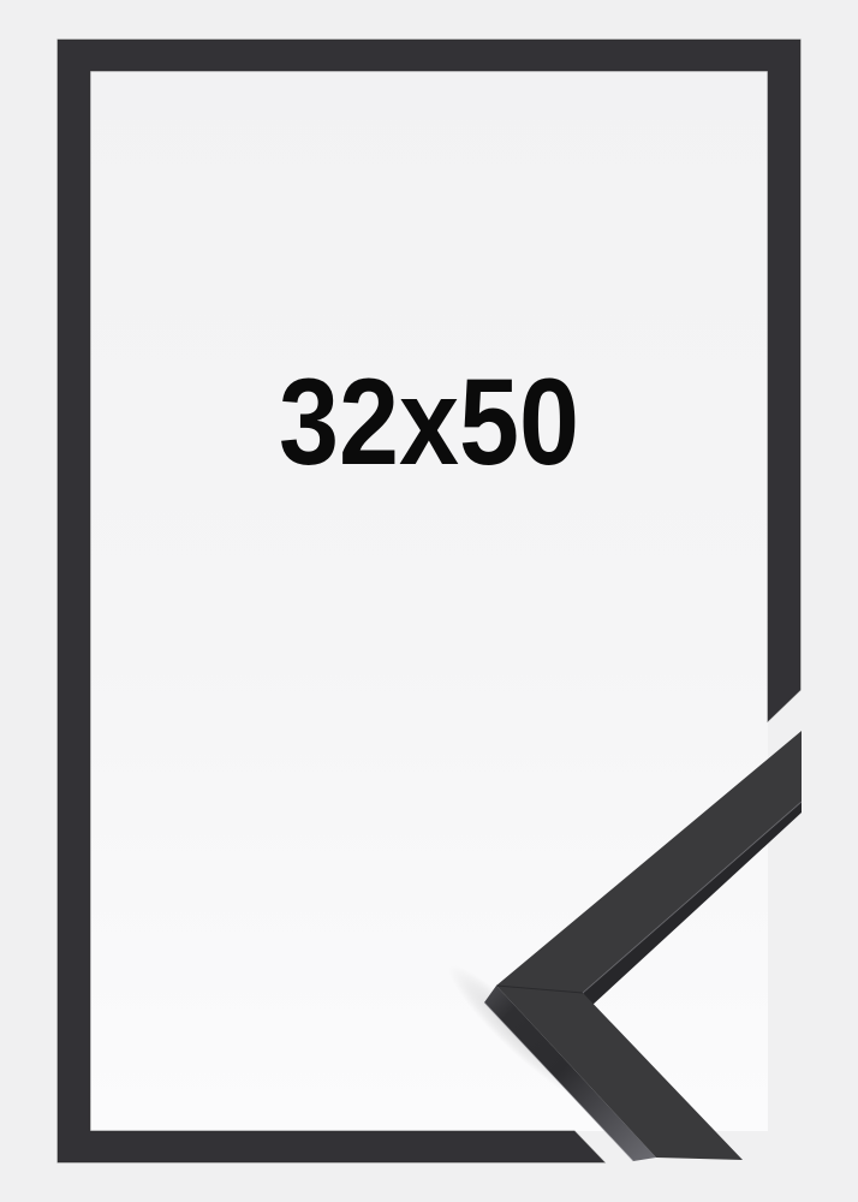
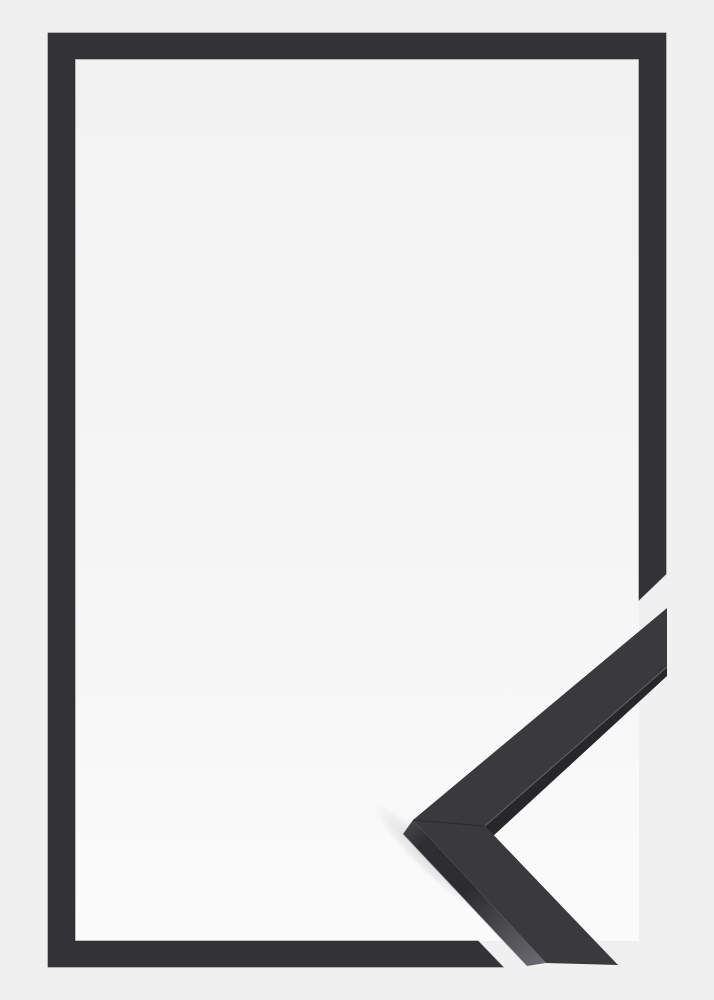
- 32x50
